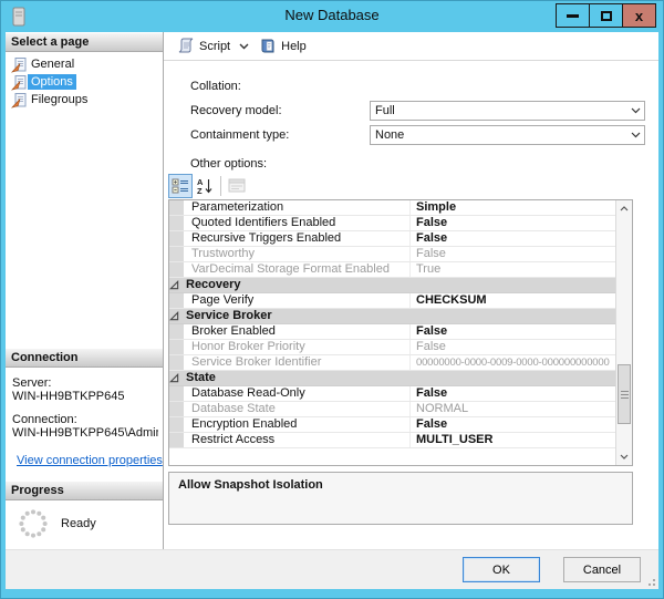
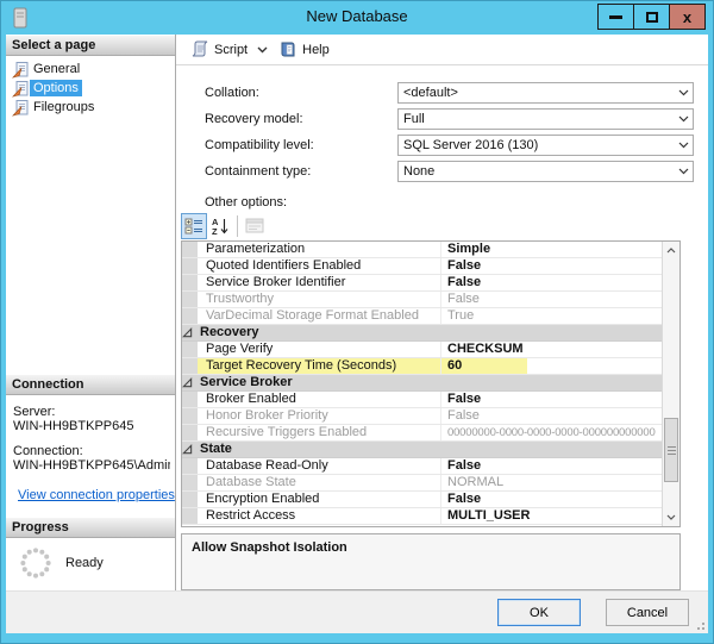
  New Database
  x
  Select a page
  General
  Options
  Filegroups
  Connection
  Server:
  WIN-HH9BTKPP645
  Connection:
  WIN-HH9BTKPP645\Admi
  View connection properties
  Progress
  Ready
  Script
  Help
  Collation:
+ <default>
  Recovery model:
  Full
+ Compatibility level:
+ SQL Server 2016 (130)
  Containment type:
  None
  Other options:
  A
  Z
  Parameterization
  Simple
  Quoted Identifiers Enabled
  False
- Recursive Triggers Enabled
+ Service Broker Identifier
  False
  Trustworthy
  False
  VarDecimal Storage Format Enabled
  True
  Recovery
  Page Verify
  CHECKSUM
+ Target Recovery Time (Seconds)
+ 60
  Service Broker
  Broker Enabled
  False
  Honor Broker Priority
  False
- Service Broker Identifier
+ Recursive Triggers Enabled
- 00000000-0000-0009-0000-000000000000
+ 00000000-0000-0000-0000-000000000000
  State
  Database Read-Only
  False
  Database State
  NORMAL
  Encryption Enabled
  False
  Restrict Access
  MULTI_USER
  Allow Snapshot Isolation
  OK
  Cancel
